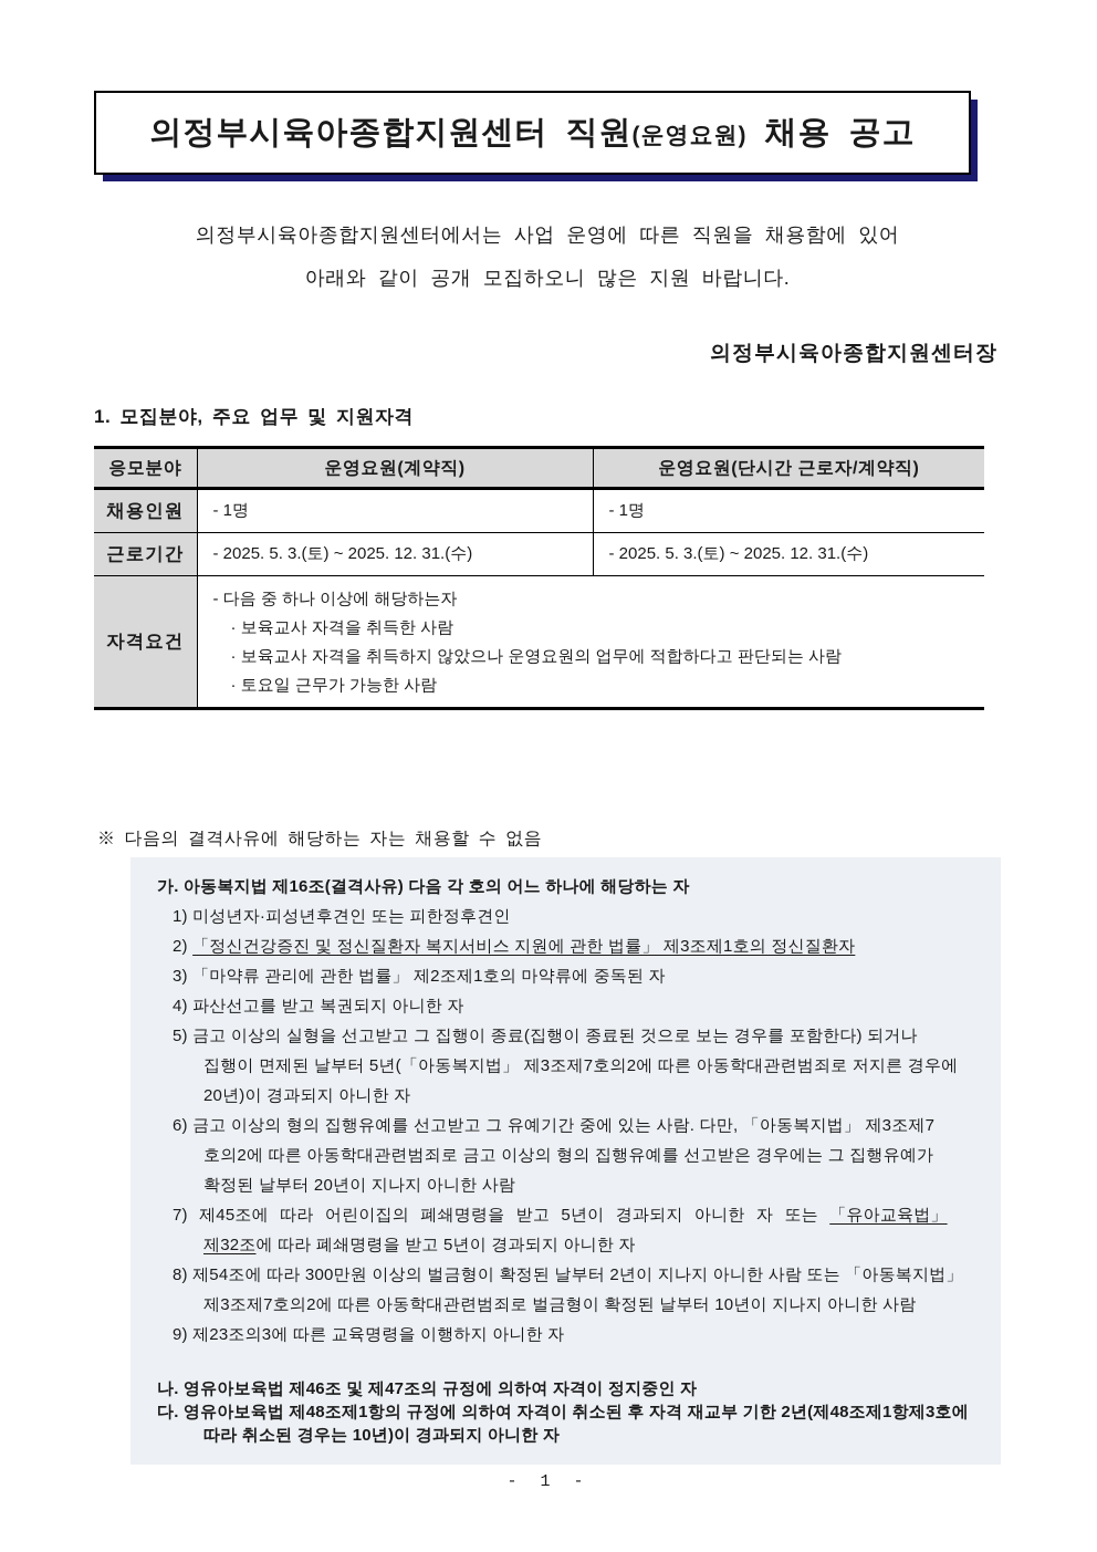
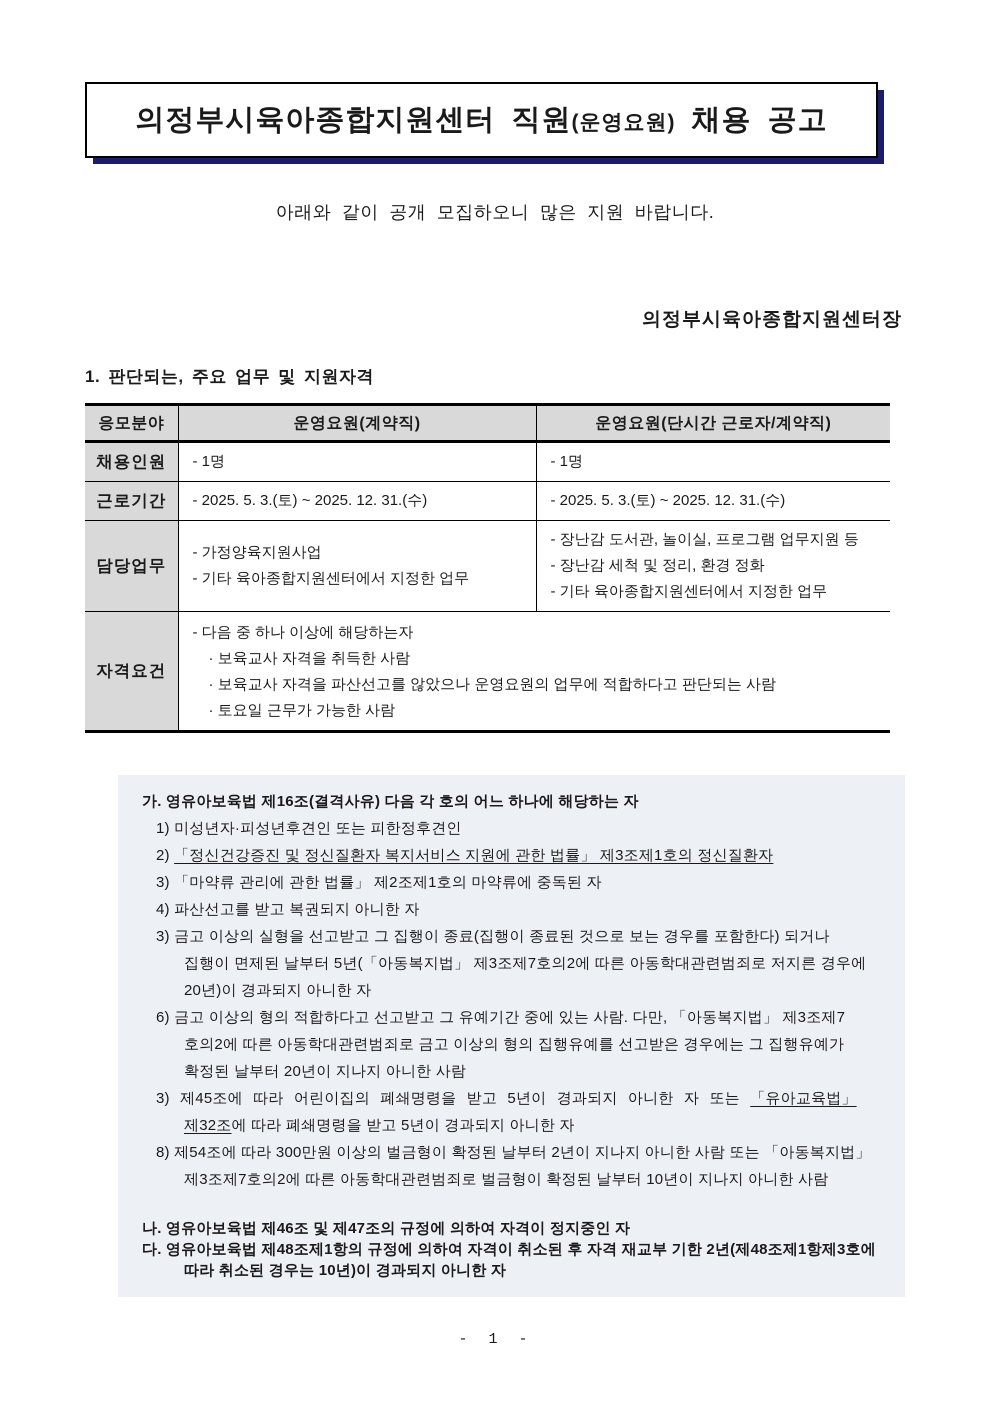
  의정부시육아종합지원센터 직원(운영요원) 채용 공고
- 의정부시육아종합지원센터에서는 사업 운영에 따른 직원을 채용함에 있어
  아래와 같이 공개 모집하오니 많은 지원 바랍니다.
  의정부시육아종합지원센터장
- 1. 모집분야, 주요 업무 및 지원자격
+ 1. 판단되는, 주요 업무 및 지원자격
  응모분야	운영요원(계약직)	운영요원(단시간 근로자/계약직)
  채용인원	- 1명	- 1명
  근로기간	- 2025. 5. 3.(토) ~ 2025. 12. 31.(수)	- 2025. 5. 3.(토) ~ 2025. 12. 31.(수)
+ 담당업무	- 가정양육지원사업 - 기타 육아종합지원센터에서 지정한 업무	- 장난감 도서관, 놀이실, 프로그램 업무지원 등 - 장난감 세척 및 정리, 환경 정화 - 기타 육아종합지원센터에서 지정한 업무
- 자격요건	- 다음 중 하나 이상에 해당하는자 · 보육교사 자격을 취득한 사람 · 보육교사 자격을 취득하지 않았으나 운영요원의 업무에 적합하다고 판단되는 사람 · 토요일 근무가 가능한 사람
+ 자격요건	- 다음 중 하나 이상에 해당하는자 · 보육교사 자격을 취득한 사람 · 보육교사 자격을 파산선고를 않았으나 운영요원의 업무에 적합하다고 판단되는 사람 · 토요일 근무가 가능한 사람
- ※ 다음의 결격사유에 해당하는 자는 채용할 수 없음
- 가. 아동복지법 제16조(결격사유) 다음 각 호의 어느 하나에 해당하는 자
+ 가. 영유아보육법 제16조(결격사유) 다음 각 호의 어느 하나에 해당하는 자
  1) 미성년자·피성년후견인 또는 피한정후견인
  2) 「정신건강증진 및 정신질환자 복지서비스 지원에 관한 법률」 제3조제1호의 정신질환자
  3) 「마약류 관리에 관한 법률」 제2조제1호의 마약류에 중독된 자
  4) 파산선고를 받고 복권되지 아니한 자
- 5) 금고 이상의 실형을 선고받고 그 집행이 종료(집행이 종료된 것으로 보는 경우를 포함한다) 되거나
+ 3) 금고 이상의 실형을 선고받고 그 집행이 종료(집행이 종료된 것으로 보는 경우를 포함한다) 되거나
  집행이 면제된 날부터 5년(「아동복지법」 제3조제7호의2에 따른 아동학대관련범죄로 저지른 경우에
  20년)이 경과되지 아니한 자
- 6) 금고 이상의 형의 집행유예를 선고받고 그 유예기간 중에 있는 사람. 다만, 「아동복지법」 제3조제7
+ 6) 금고 이상의 형의 적합하다고 선고받고 그 유예기간 중에 있는 사람. 다만, 「아동복지법」 제3조제7
  호의2에 따른 아동학대관련범죄로 금고 이상의 형의 집행유예를 선고받은 경우에는 그 집행유예가
  확정된 날부터 20년이 지나지 아니한 사람
- 7) 제45조에 따라 어린이집의 폐쇄명령을 받고 5년이 경과되지 아니한 자 또는 「유아교육법」
+ 3) 제45조에 따라 어린이집의 폐쇄명령을 받고 5년이 경과되지 아니한 자 또는 「유아교육법」
  제32조에 따라 폐쇄명령을 받고 5년이 경과되지 아니한 자
  8) 제54조에 따라 300만원 이상의 벌금형이 확정된 날부터 2년이 지나지 아니한 사람 또는 「아동복지법」
  제3조제7호의2에 따른 아동학대관련범죄로 벌금형이 확정된 날부터 10년이 지나지 아니한 사람
- 9) 제23조의3에 따른 교육명령을 이행하지 아니한 자
  나. 영유아보육법 제46조 및 제47조의 규정에 의하여 자격이 정지중인 자
  다. 영유아보육법 제48조제1항의 규정에 의하여 자격이 취소된 후 자격 재교부 기한 2년(제48조제1항제3호에
  따라 취소된 경우는 10년)이 경과되지 아니한 자
  - 1 -
